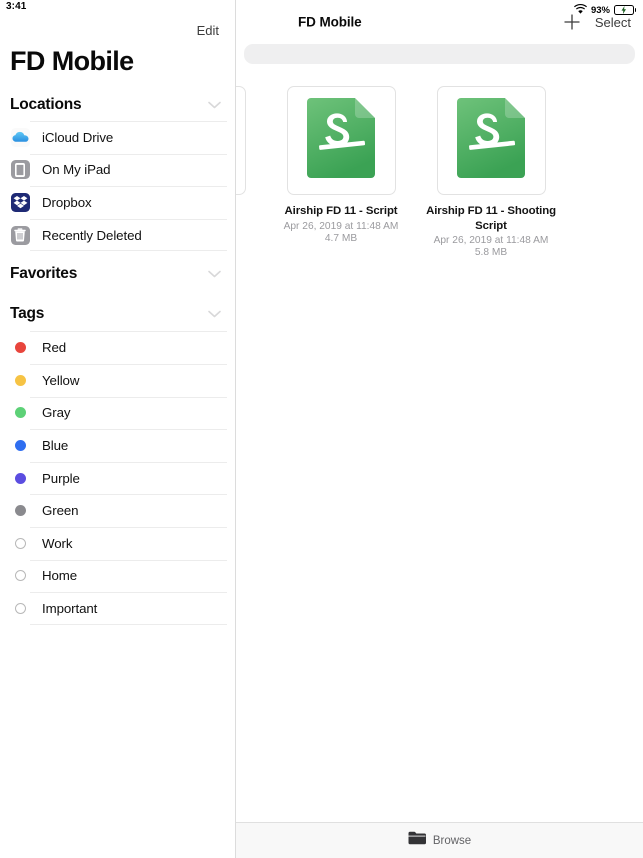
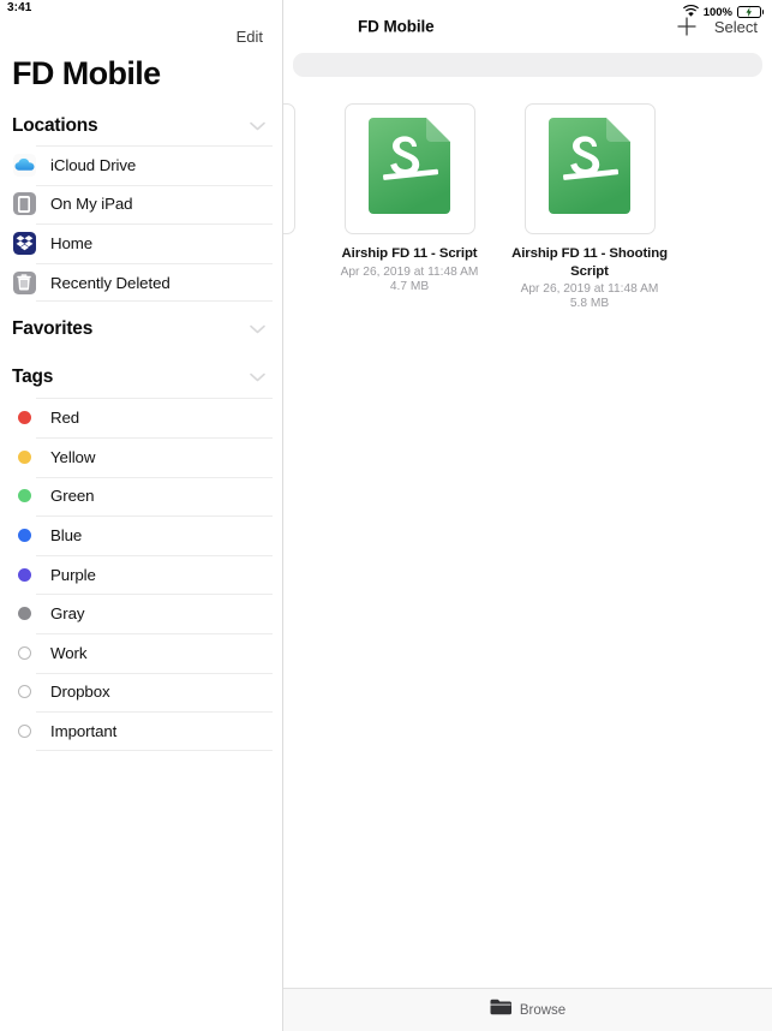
  3:41
- 93%
+ 100%
  Edit
  FD Mobile
  Locations
  iCloud Drive
  On My iPad
- Dropbox
+ Home
  Recently Deleted
  Favorites
  Tags
  Red
  Yellow
- Gray
+ Green
  Blue
  Purple
- Green
+ Gray
  Work
- Home
+ Dropbox
  Important
  FD Mobile
  Select
  Airship FD 11 - Script
  Apr 26, 2019 at 11:48 AM
  4.7 MB
  Airship FD 11 - Shooting Script
  Apr 26, 2019 at 11:48 AM
  5.8 MB
  Browse
